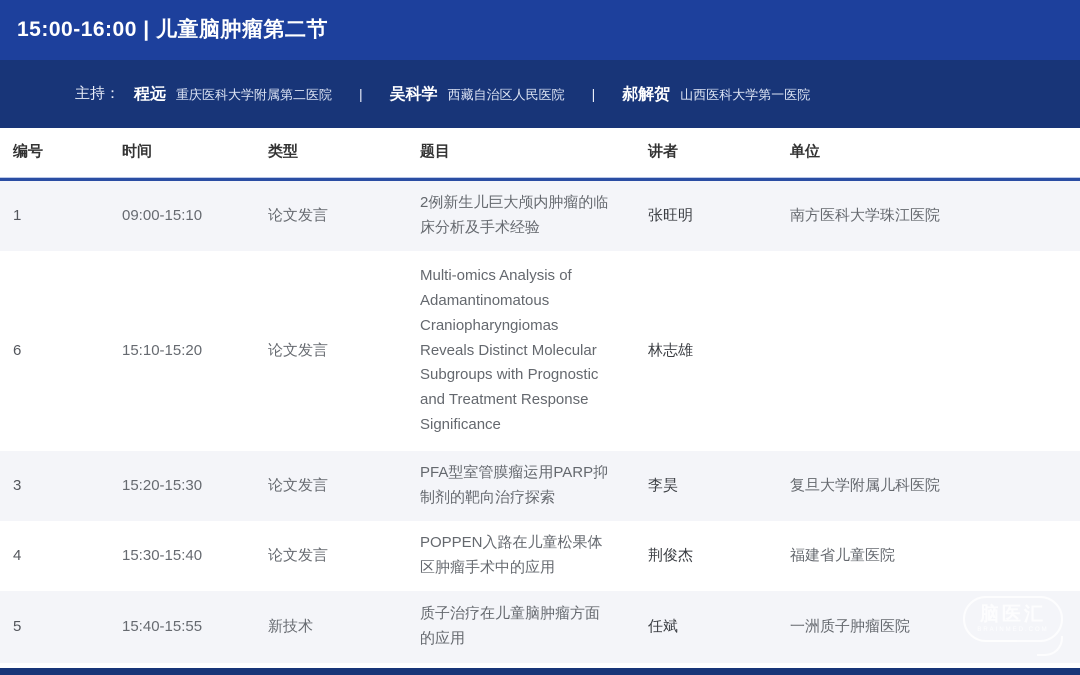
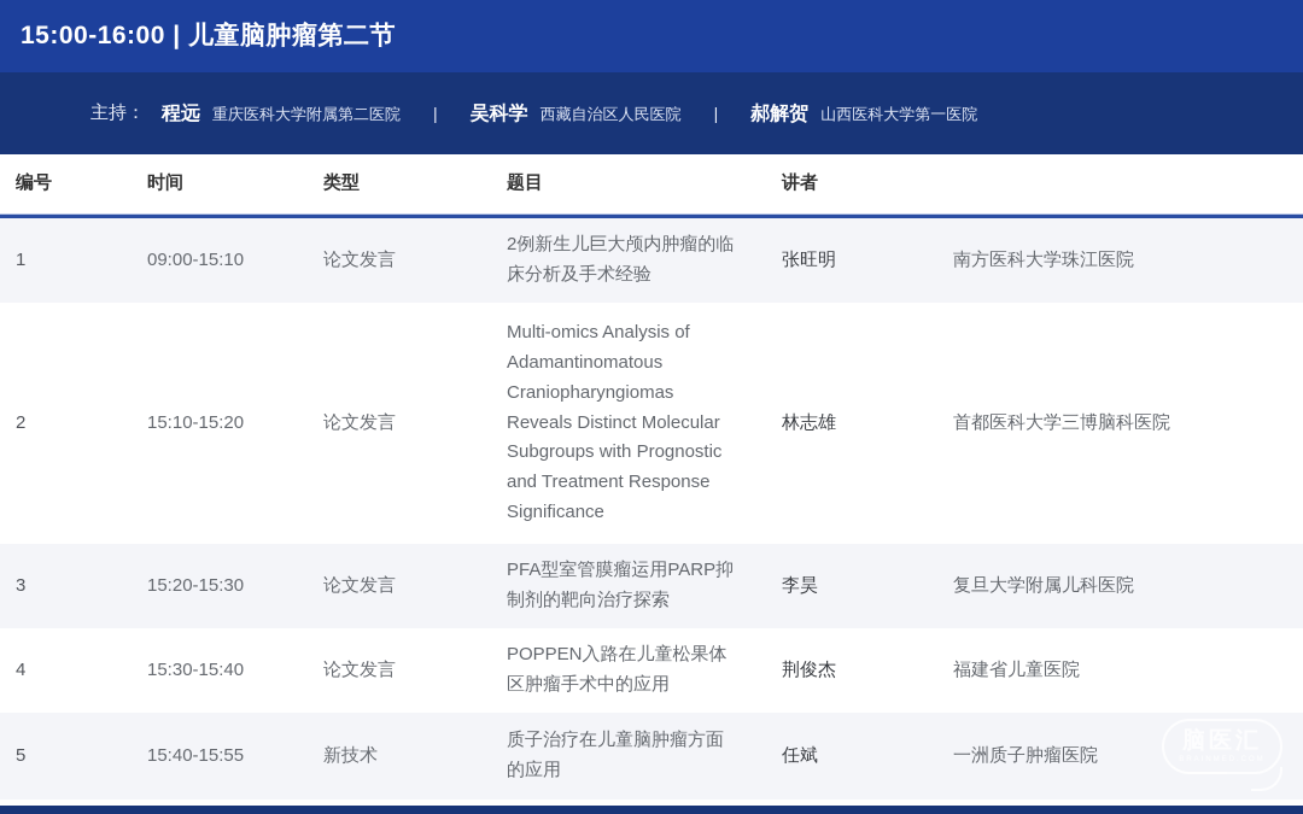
  15:00-16:00 | 儿童脑肿瘤第二节
  主持：
  程远
  重庆医科大学附属第二医院
  |
  吴科学
  西藏自治区人民医院
  |
  郝解贺
  山西医科大学第一医院
  编号
  时间
  类型
  题目
  讲者
- 单位
  1
  09:00-15:10
  论文发言
  2例新生儿巨大颅内肿瘤的临床分析及手术经验
  张旺明
  南方医科大学珠江医院
- 6
+ 2
  15:10-15:20
  论文发言
  Multi-omics Analysis of Adamantinomatous Craniopharyngiomas Reveals Distinct Molecular Subgroups with Prognostic and Treatment Response Significance
  林志雄
+ 首都医科大学三博脑科医院
  3
  15:20-15:30
  论文发言
  PFA型室管膜瘤运用PARP抑制剂的靶向治疗探索
  李昊
  复旦大学附属儿科医院
  4
  15:30-15:40
  论文发言
  POPPEN入路在儿童松果体区肿瘤手术中的应用
  荆俊杰
  福建省儿童医院
  5
  15:40-15:55
  新技术
  质子治疗在儿童脑肿瘤方面的应用
  任斌
  一洲质子肿瘤医院
